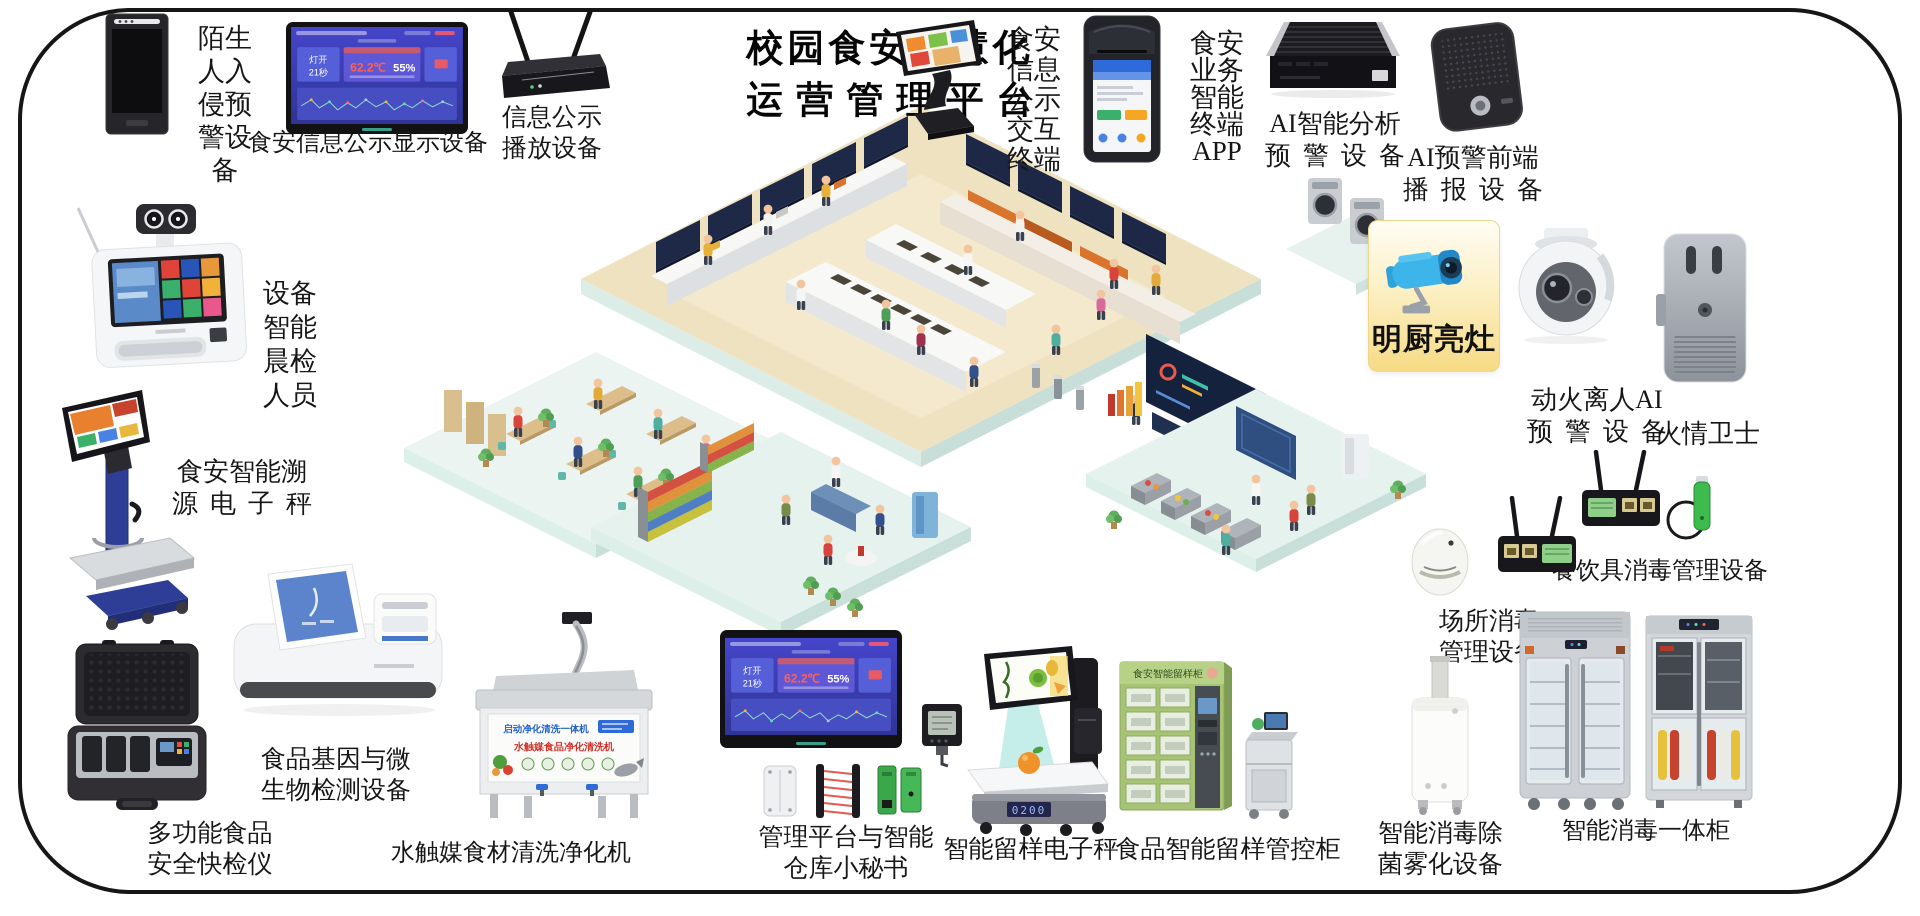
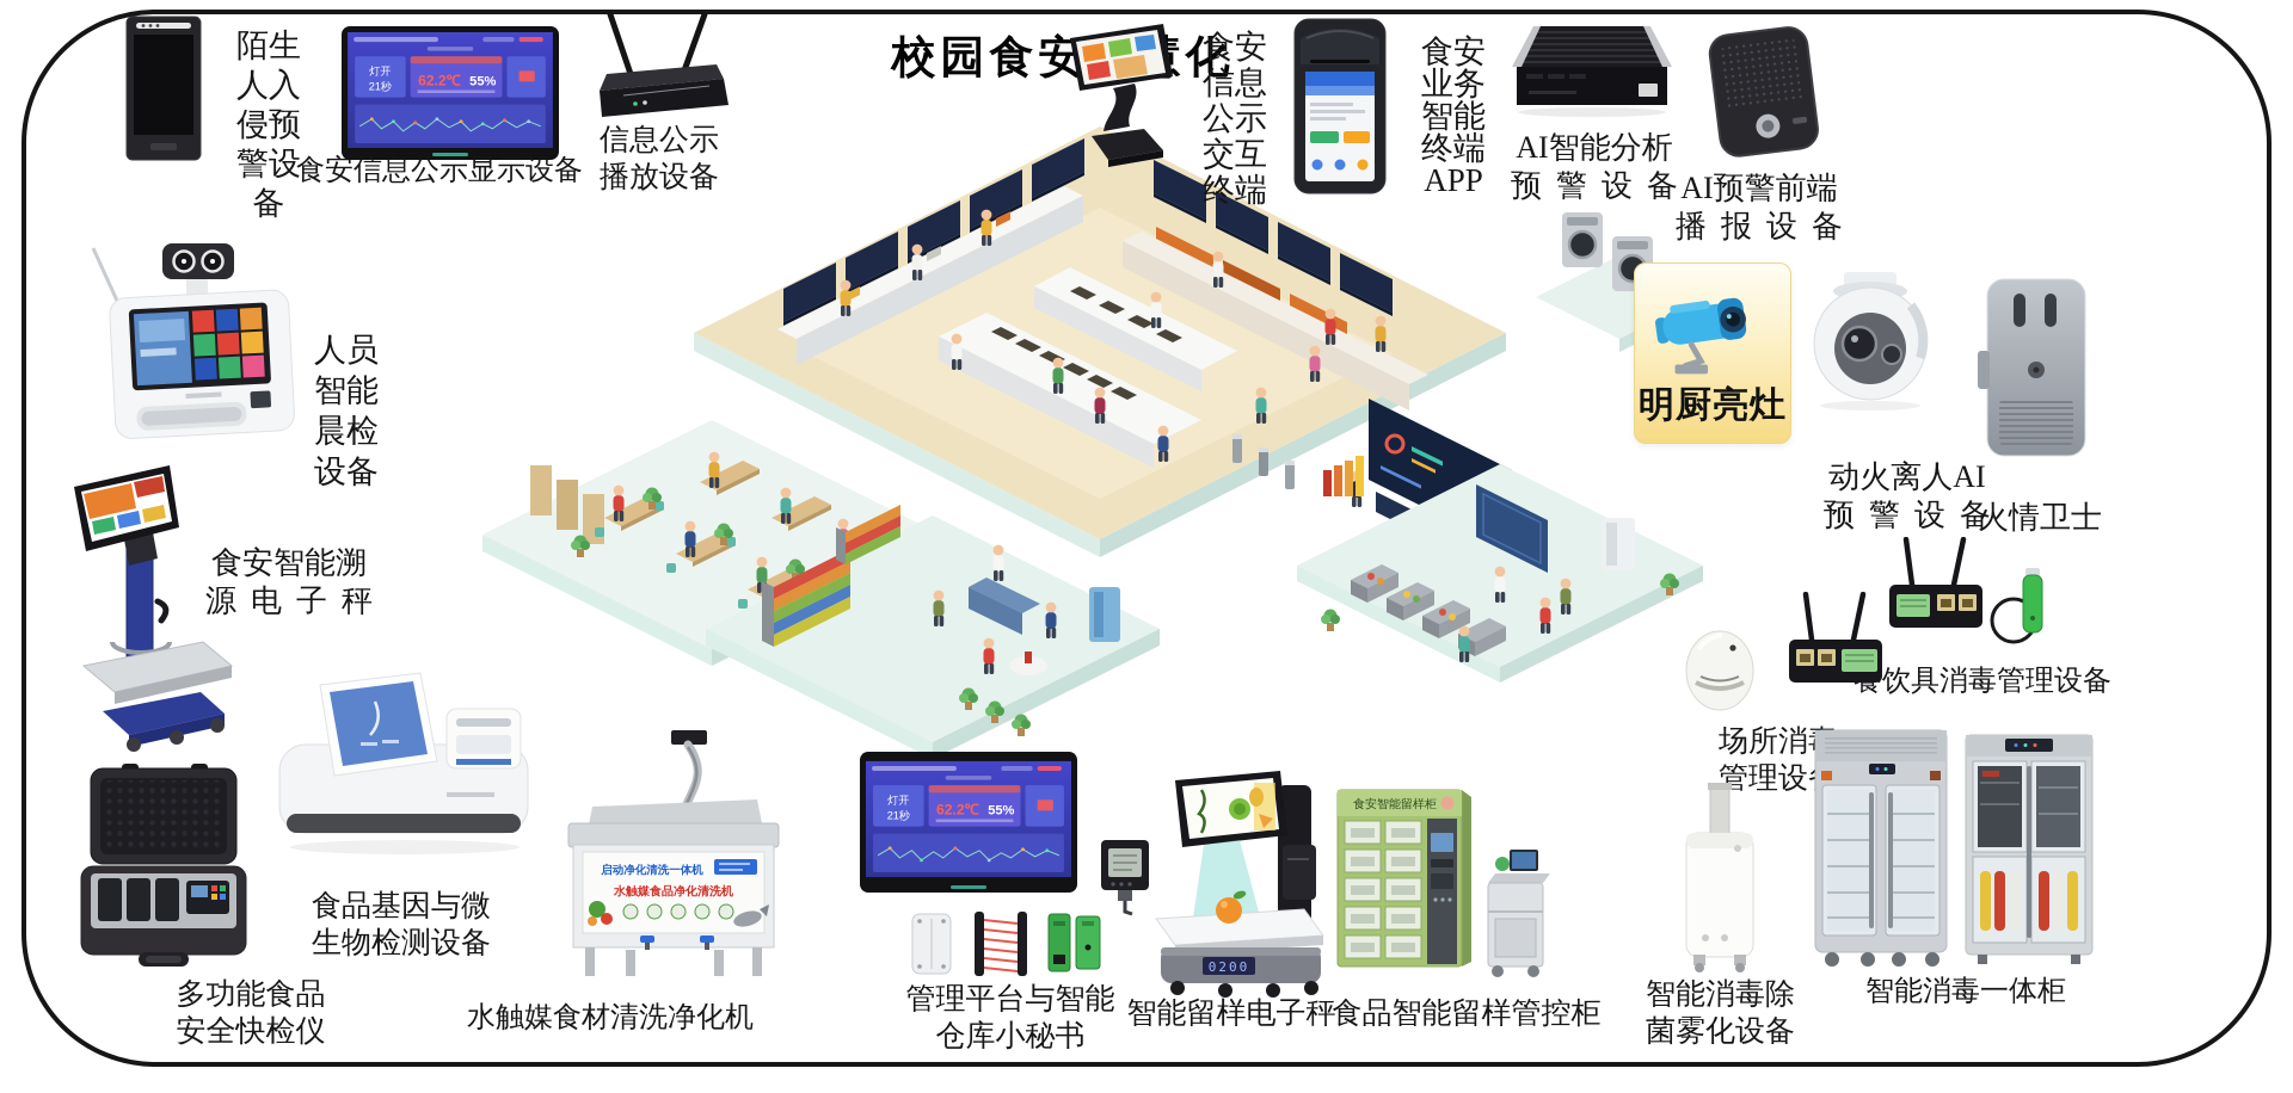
  校园食安化
- 运营管理平台
  陌生
  人入
  侵预
  警设
  备
  灯开
  21秒
  62.2℃
  55%
  食安信息公示显示设备
  信息公示
  播放设备
  食安
  信息
  公示
  交互
  终端
  食安
  业务
  智能
  终端
  APP
  AI智能分析
  预警设备
  AI预警前端
  播报设备
  明厨亮灶
  动火离人AI
  预警设备
  火情卫士
  饮具消毒管理设备
  场所消
  管理设
  智能消毒除
  菌雾化设备
  智能消毒一体柜
  食安智能留样柜
  食品智能留样管控柜
  0200
  智能留样电子秤
  灯开
  21秒
  62.2℃
  55%
  管理平台与智能
  仓库小秘书
  启动净化清洗一体机
  水触媒食品净化清洗机
  水触媒食材清洗净化机
  食品基因与微
  生物检测设备
  多功能食品
  安全快检仪
  食安智能溯
  源电子秤
- 设备
+ 人员
  智能
  晨检
- 人员
+ 设备
